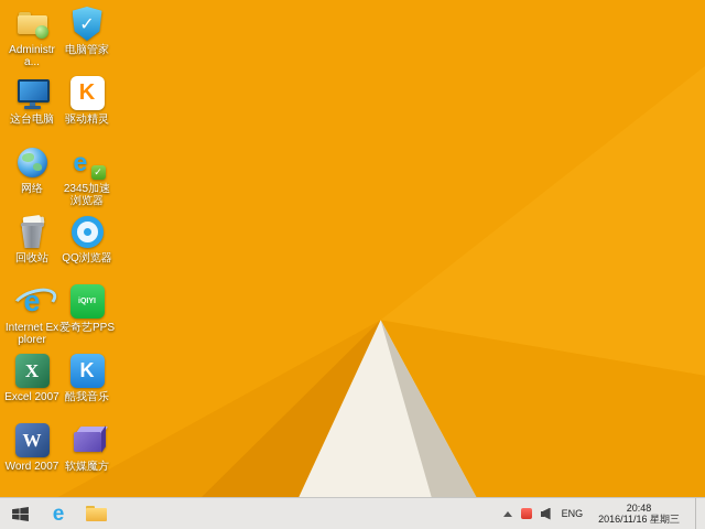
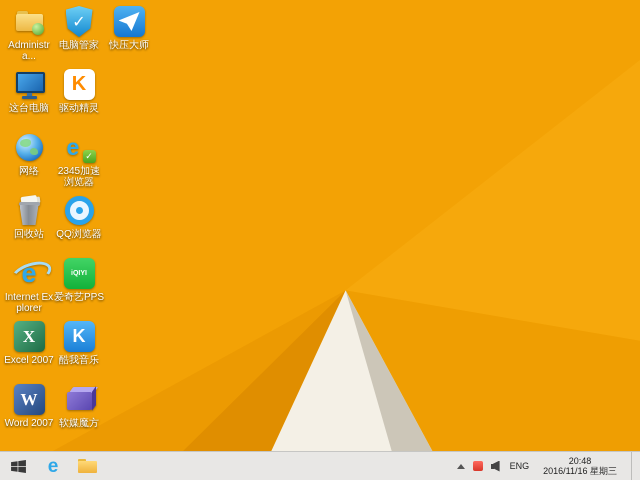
  Administra...
  这台电脑
  网络
  回收站
  e
  Internet Explorer
  X
  Excel 2007
  W
  Word 2007
  ✓
  电脑管家
  K
  驱动精灵
  e
  ✓
  2345加速浏览器
  QQ浏览器
  爱奇艺PPS
  K
  酷我音乐
  软媒魔方
+ 快压大师
  e
  ENG
  20:48
  2016/11/16 星期三
